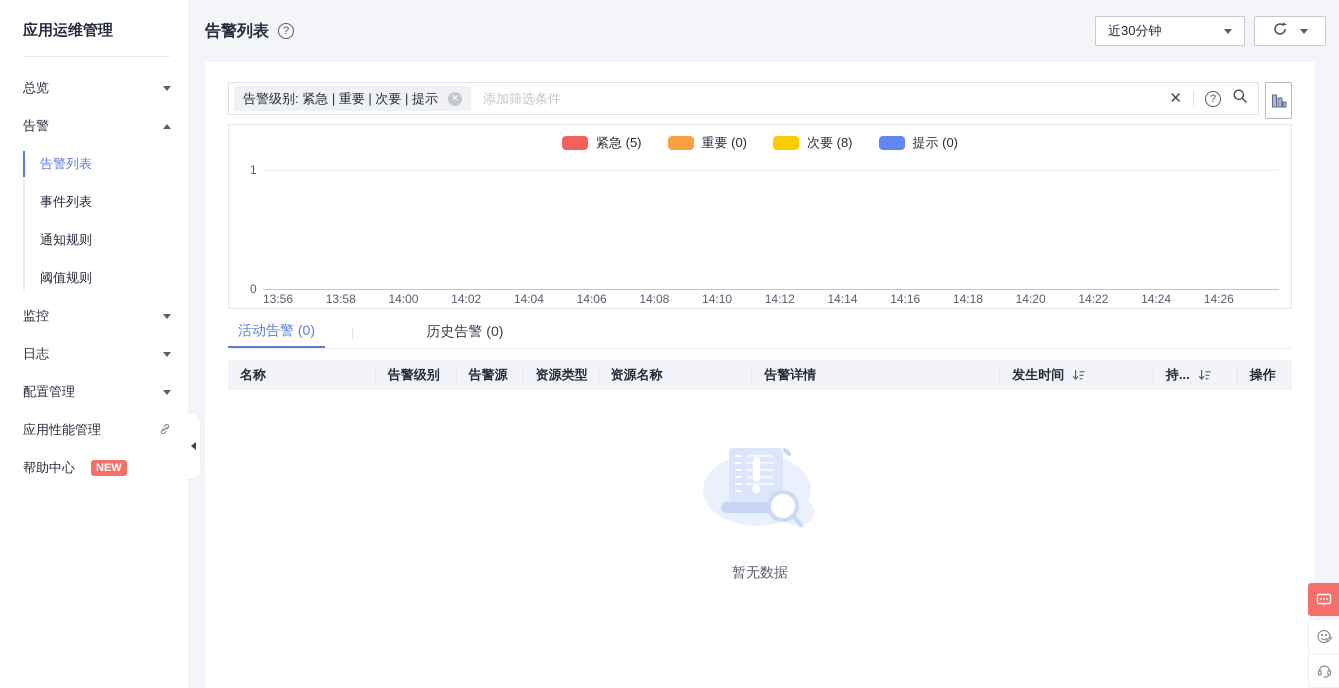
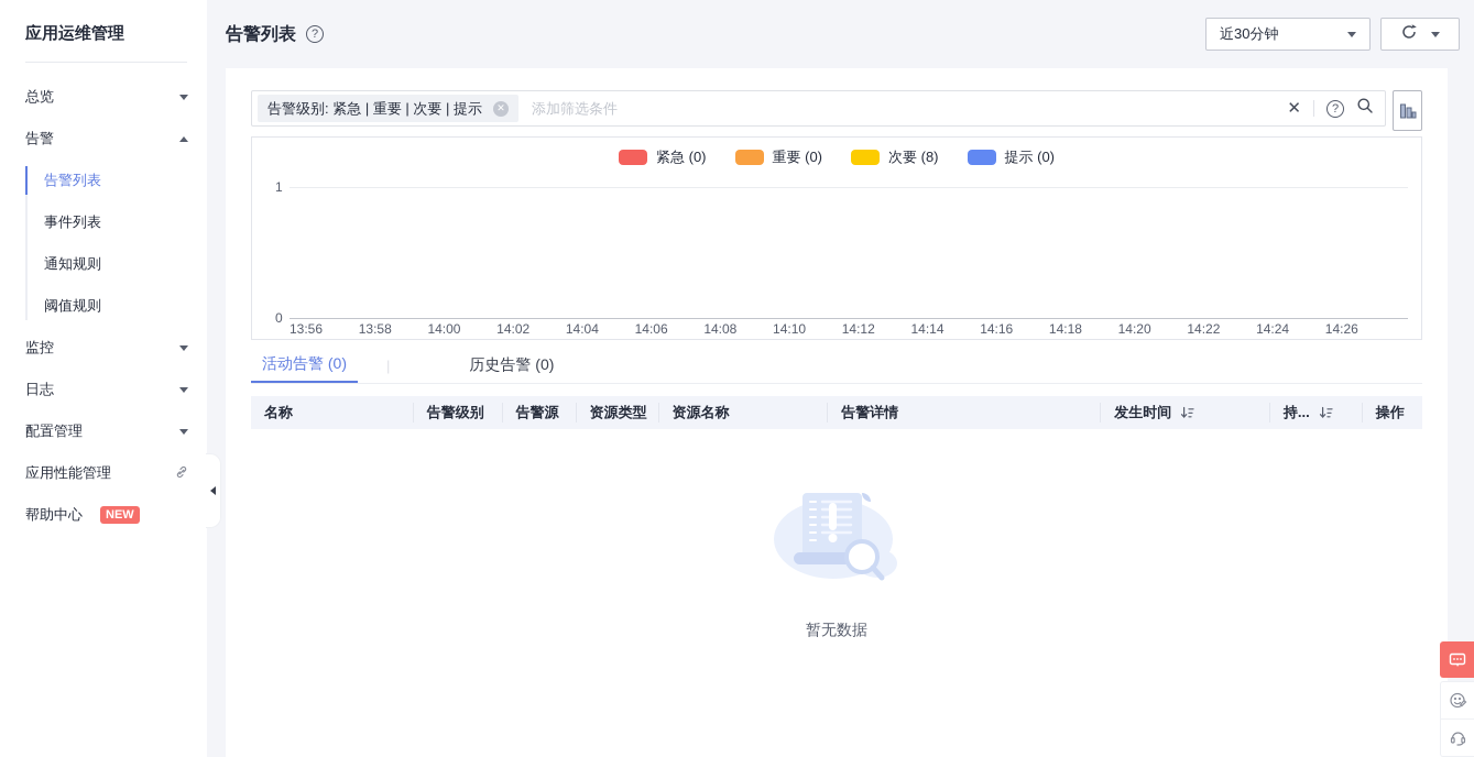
  应用运维管理
  总览
  告警
  告警列表
  事件列表
  通知规则
  阈值规则
  监控
  日志
  配置管理
  应用性能管理
  帮助中心
  NEW
  告警列表
  ?
  近30分钟
  告警级别: 紧急 | 重要 | 次要 | 提示
  ✕
  添加筛选条件
  ✕
  ?
- 紧急 (5)
+ 紧急 (0)
  重要 (0)
  次要 (8)
  提示 (0)
  1
  0
  13:56
  13:58
  14:00
  14:02
  14:04
  14:06
  14:08
  14:10
  14:12
  14:14
  14:16
  14:18
  14:20
  14:22
  14:24
  14:26
  活动告警 (0)
  |
  历史告警 (0)
  名称
  告警级别
  告警源
  资源类型
  资源名称
  告警详情
  发生时间
  持...
  操作
  暂无数据
